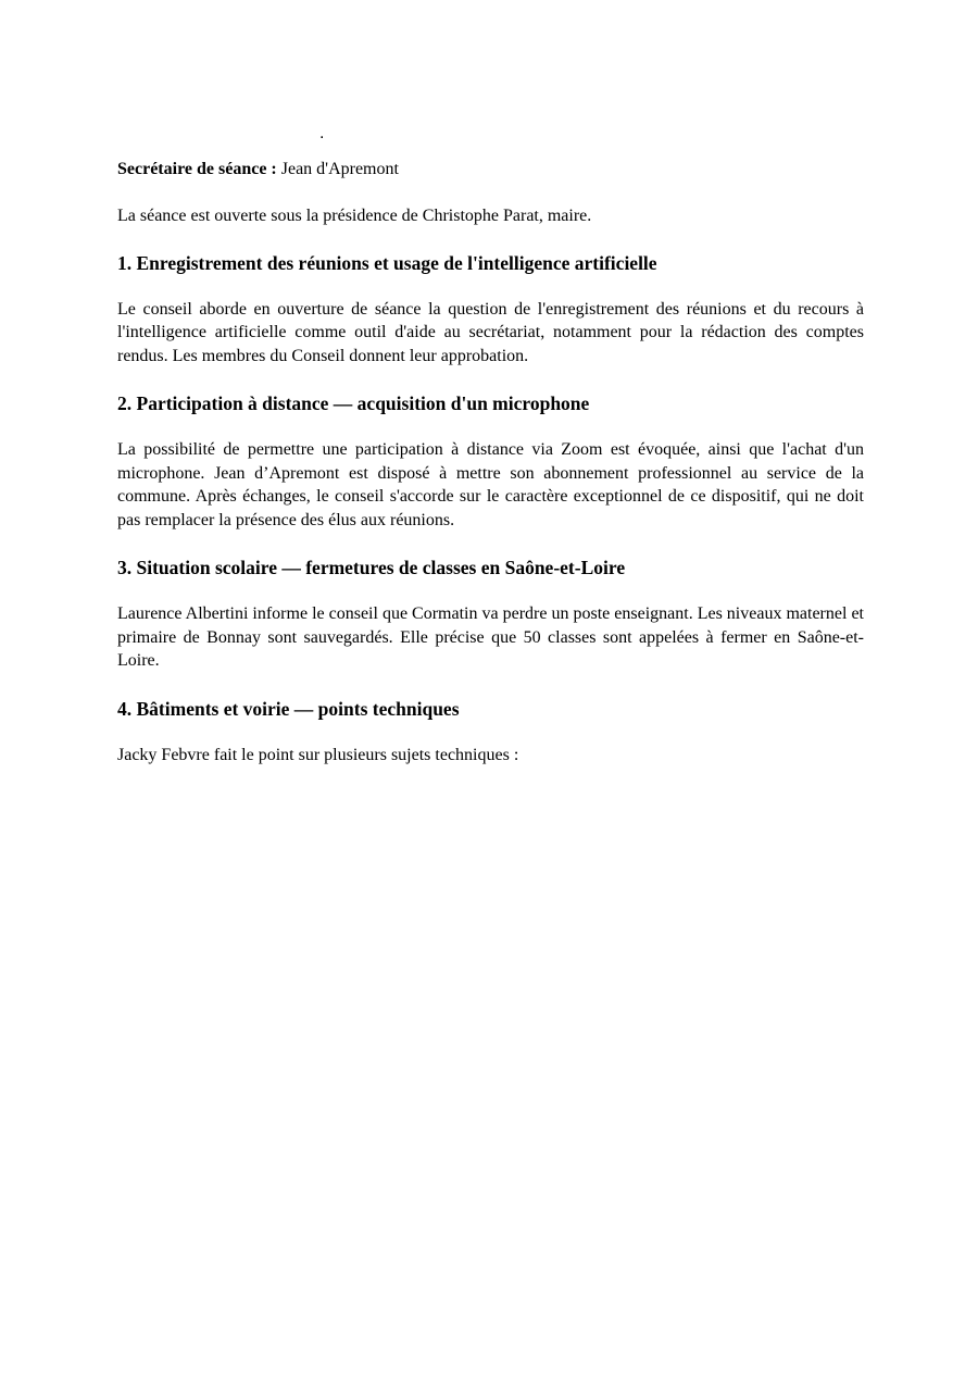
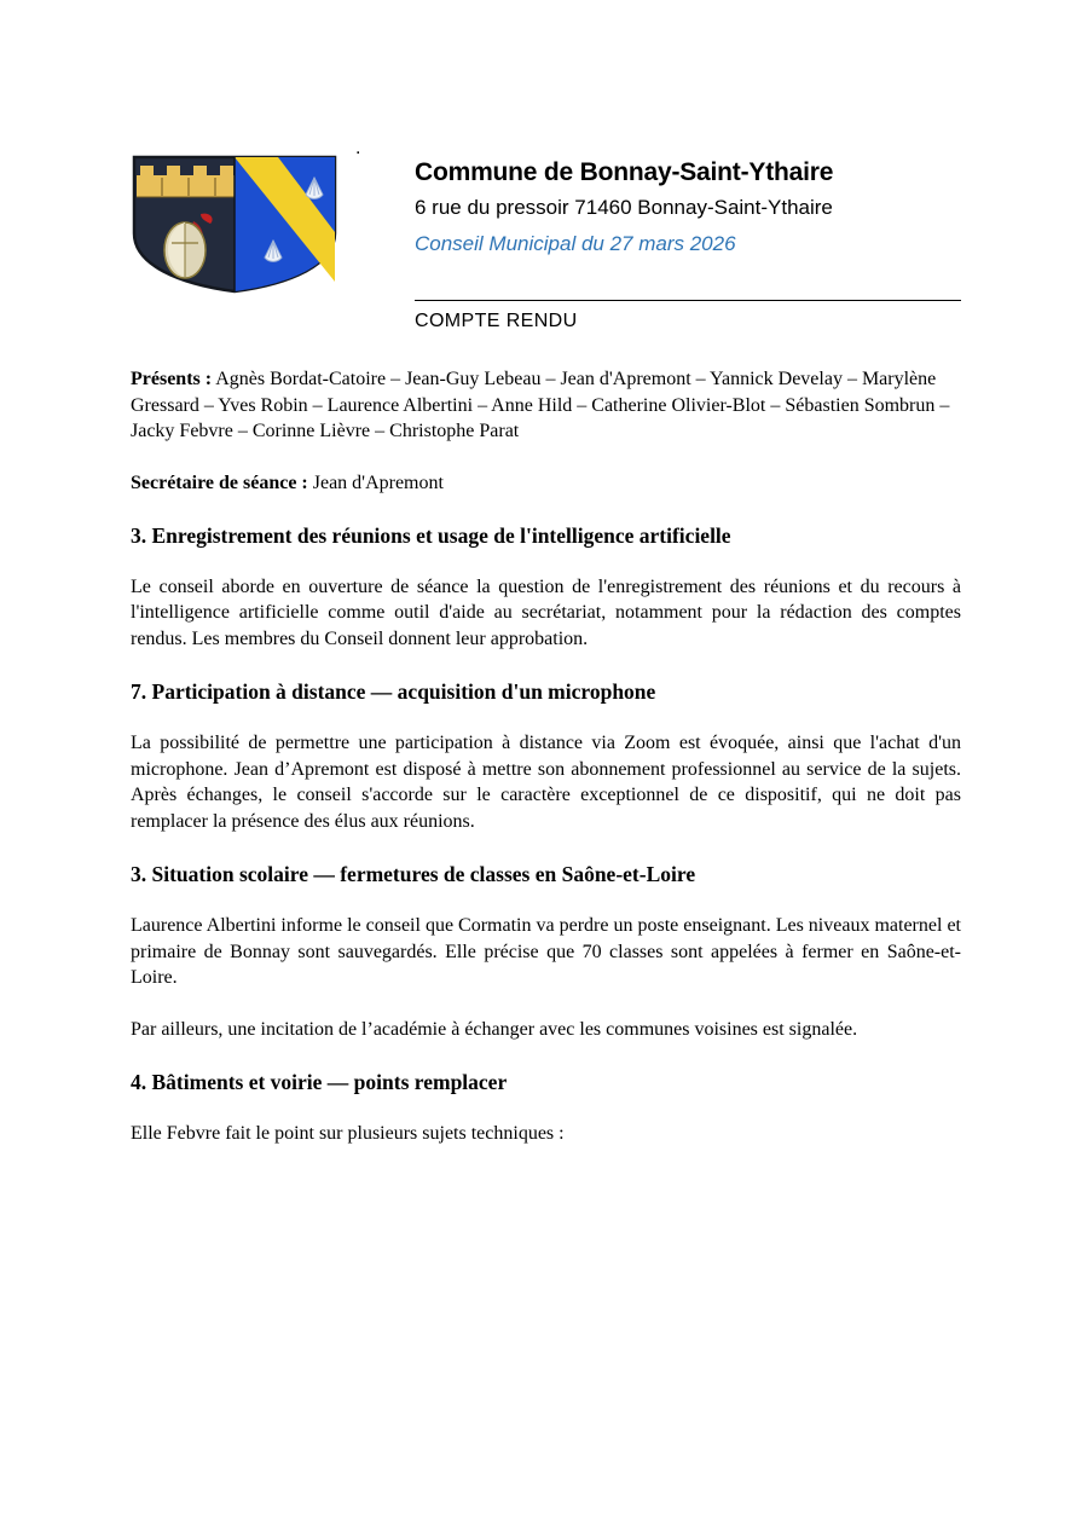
  .
+ Commune de Bonnay-Saint-Ythaire
+ 6 rue du pressoir 71460 Bonnay-Saint-Ythaire
+ Conseil Municipal du 27 mars 2026
+ COMPTE RENDU
+ Présents : Agnès Bordat-Catoire – Jean-Guy Lebeau – Jean d'Apremont – Yannick Develay – Marylène Gressard – Yves Robin – Laurence Albertini – Anne Hild – Catherine Olivier-Blot – Sébastien Sombrun – Jacky Febvre – Corinne Lièvre – Christophe Parat
  Secrétaire de séance : Jean d'Apremont
- La séance est ouverte sous la présidence de Christophe Parat, maire.
- 1. Enregistrement des réunions et usage de l'intelligence artificielle
+ 3. Enregistrement des réunions et usage de l'intelligence artificielle
  Le conseil aborde en ouverture de séance la question de l'enregistrement des réunions et du recours à l'intelligence artificielle comme outil d'aide au secrétariat, notamment pour la rédaction des comptes rendus. Les membres du Conseil donnent leur approbation.
- 2. Participation à distance — acquisition d'un microphone
+ 7. Participation à distance — acquisition d'un microphone
- La possibilité de permettre une participation à distance via Zoom est évoquée, ainsi que l'achat d'un microphone. Jean d’Apremont est disposé à mettre son abonnement professionnel au service de la commune. Après échanges, le conseil s'accorde sur le caractère exceptionnel de ce dispositif, qui ne doit pas remplacer la présence des élus aux réunions.
+ La possibilité de permettre une participation à distance via Zoom est évoquée, ainsi que l'achat d'un microphone. Jean d’Apremont est disposé à mettre son abonnement professionnel au service de la sujets. Après échanges, le conseil s'accorde sur le caractère exceptionnel de ce dispositif, qui ne doit pas remplacer la présence des élus aux réunions.
  3. Situation scolaire — fermetures de classes en Saône-et-Loire
- Laurence Albertini informe le conseil que Cormatin va perdre un poste enseignant. Les niveaux maternel et primaire de Bonnay sont sauvegardés. Elle précise que 50 classes sont appelées à fermer en Saône-et-Loire.
+ Laurence Albertini informe le conseil que Cormatin va perdre un poste enseignant. Les niveaux maternel et primaire de Bonnay sont sauvegardés. Elle précise que 70 classes sont appelées à fermer en Saône-et-Loire.
+ Par ailleurs, une incitation de l’académie à échanger avec les communes voisines est signalée.
- 4. Bâtiments et voirie — points techniques
+ 4. Bâtiments et voirie — points remplacer
- Jacky Febvre fait le point sur plusieurs sujets techniques :
+ Elle Febvre fait le point sur plusieurs sujets techniques :
